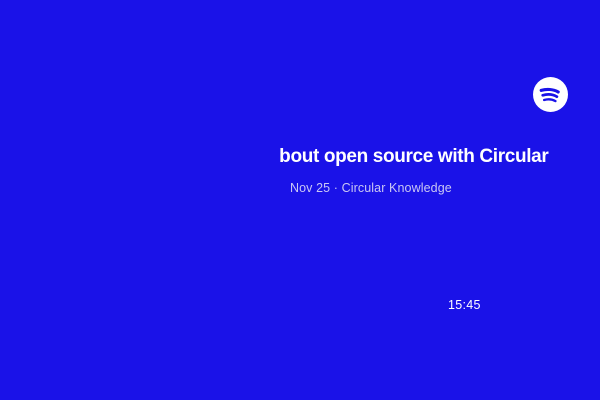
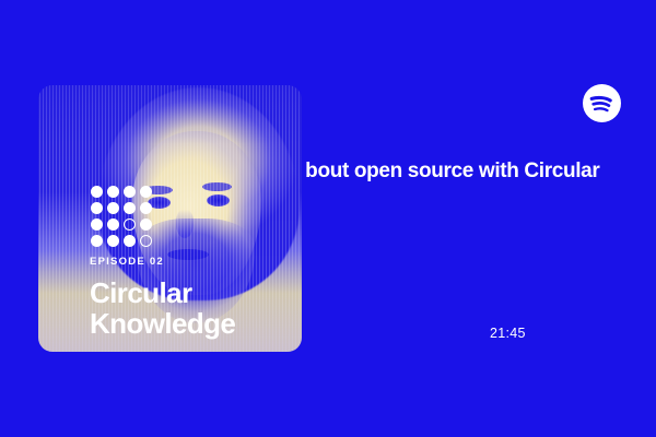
+ EPISODE 02
+ Circular
+ Knowledge
  bout open source with Circular
- Nov 25 · Circular Knowledge
- 15:45
+ 21:45
